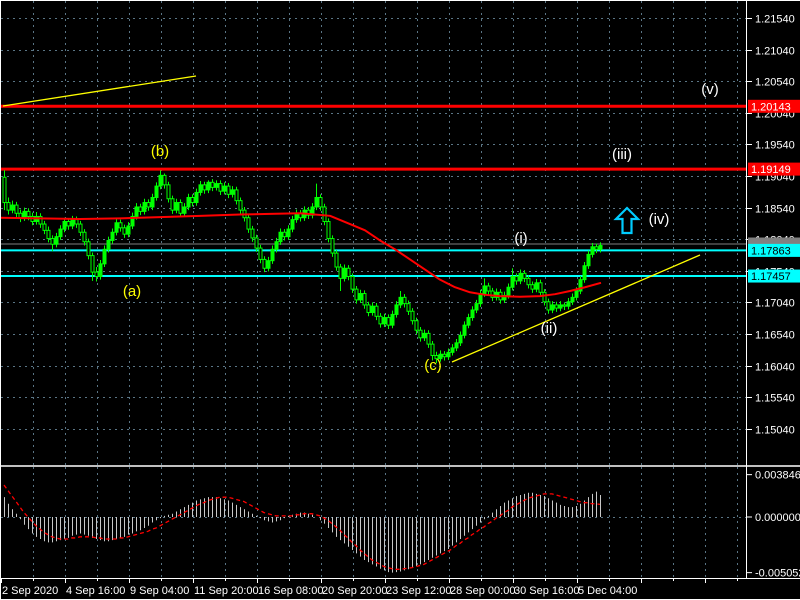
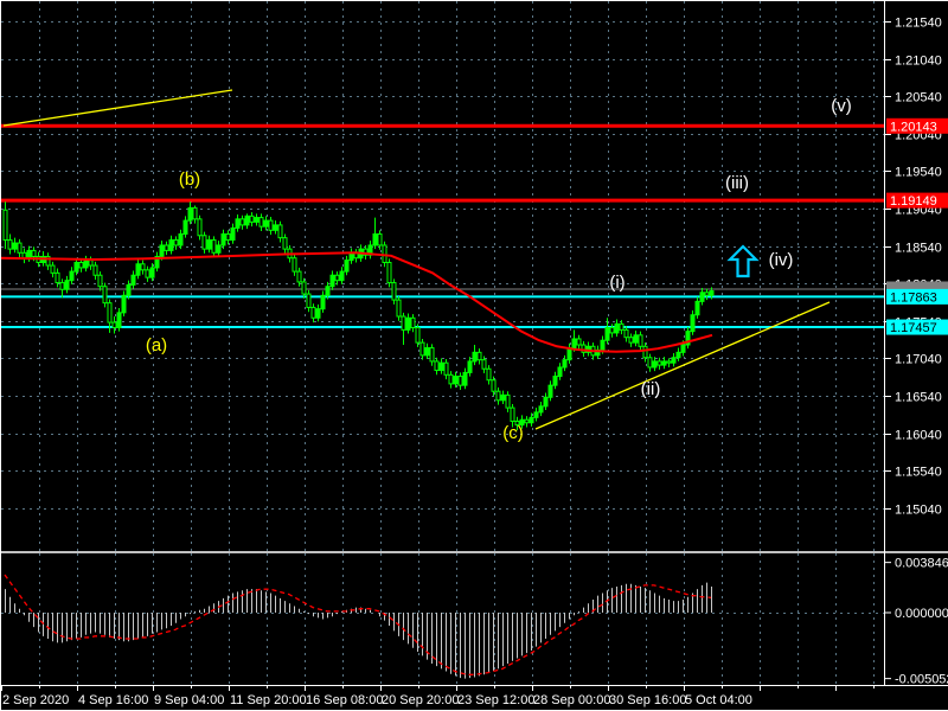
  1.21540
  1.21040
  1.20540
  1.20040
  1.19540
  1.19040
  1.18540
  1.17040
  1.16540
  1.16040
  1.15540
  1.15040
  1.20143
  1.19149
  1.17863
  1.17457
  (a)
  (b)
  (c)
  (i)
  (ii)
  (iii)
  (iv)
  (v)
  0.003846
  0.000000
  -0.00505
  2 Sep 2020
  4 Sep 16:00
  9 Sep 04:00
  11 Sep 20:00
  16 Sep 08:00
  20 Sep 20:00
  23 Sep 12:00
  28 Sep 00:00
  30 Sep 16:00
- 5 Dec 04:00
+ 5 Oct 04:00
